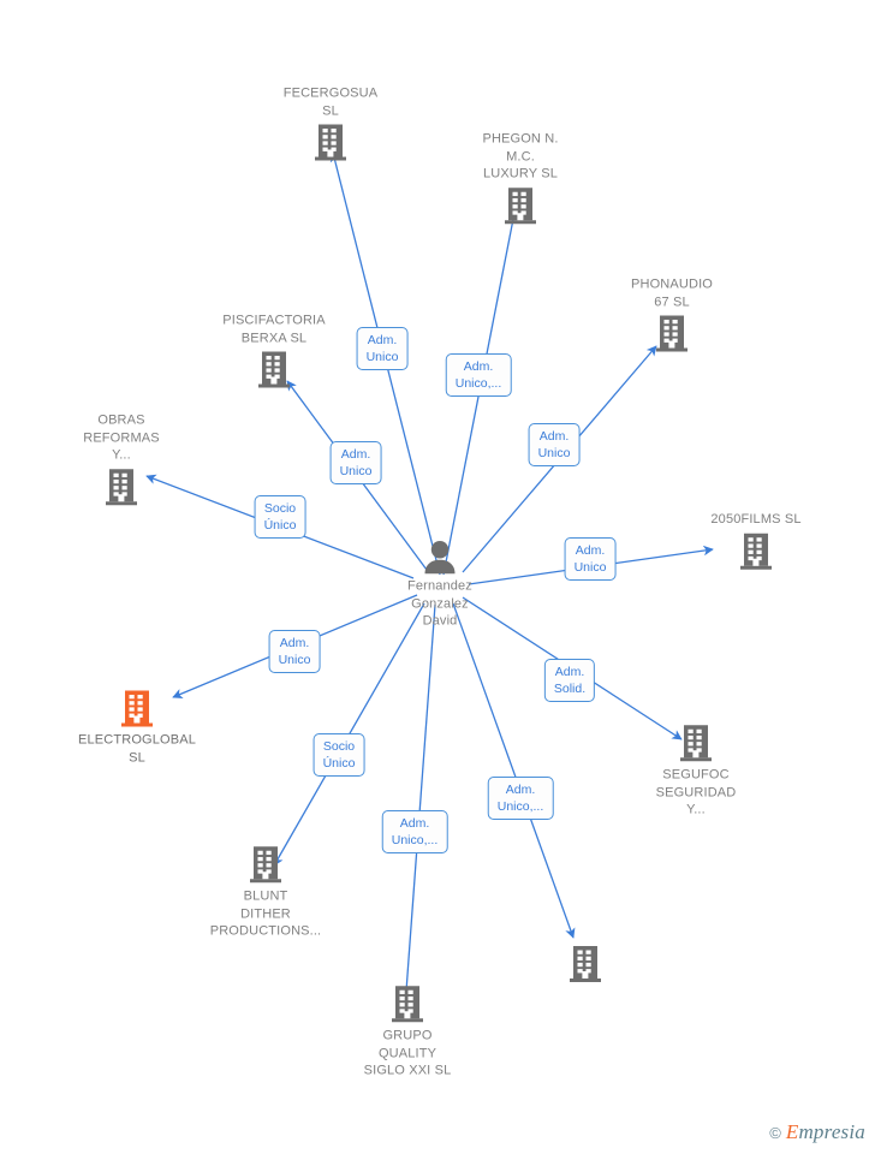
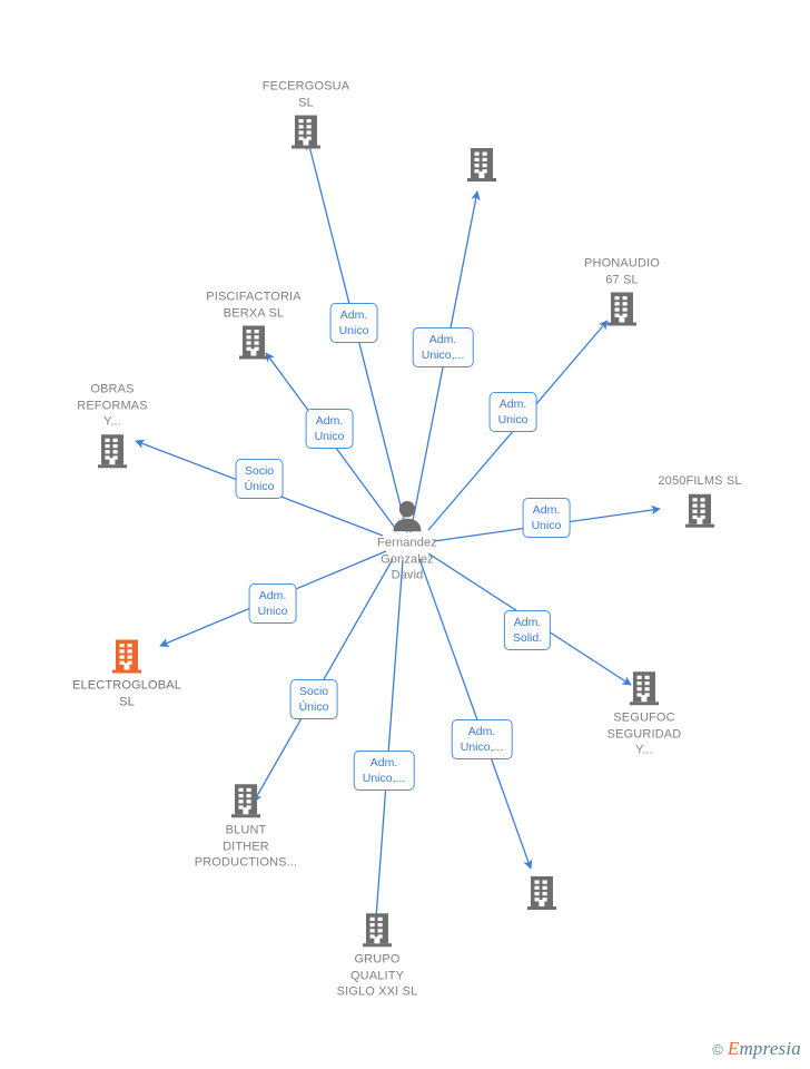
  FECERGOSUA
  SL
- PHEGON N.
- M.C.
- LUXURY SL
  PHONAUDIO
  67 SL
  PISCIFACTORIA
  BERXA SL
  OBRAS
  REFORMAS
  Y...
  2050FILMS SL
  ELECTROGLOBAL
  SL
  SEGUFOC
  SEGURIDAD
  Y...
  BLUNT
  DITHER
  PRODUCTIONS...
  GRUPO
  QUALITY
  SIGLO XXI SL
  Fernandez
  Gonzalez
  David
  Adm.
  Unico
  Adm.
  Unico,...
  Adm.
  Unico
  Adm.
  Unico
  Socio
  Único
  Adm.
  Unico
  Adm.
  Unico
  Adm.
  Solid.
  Socio
  Único
  Adm.
  Unico,...
  Adm.
  Unico,...
  ©
  Empresia
